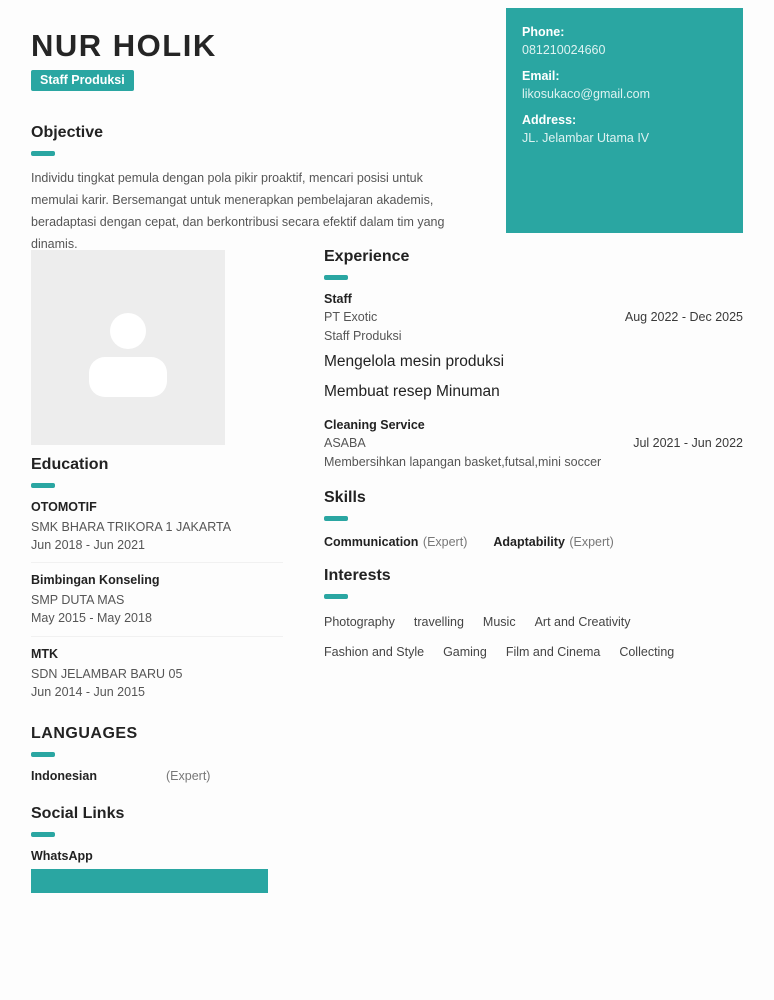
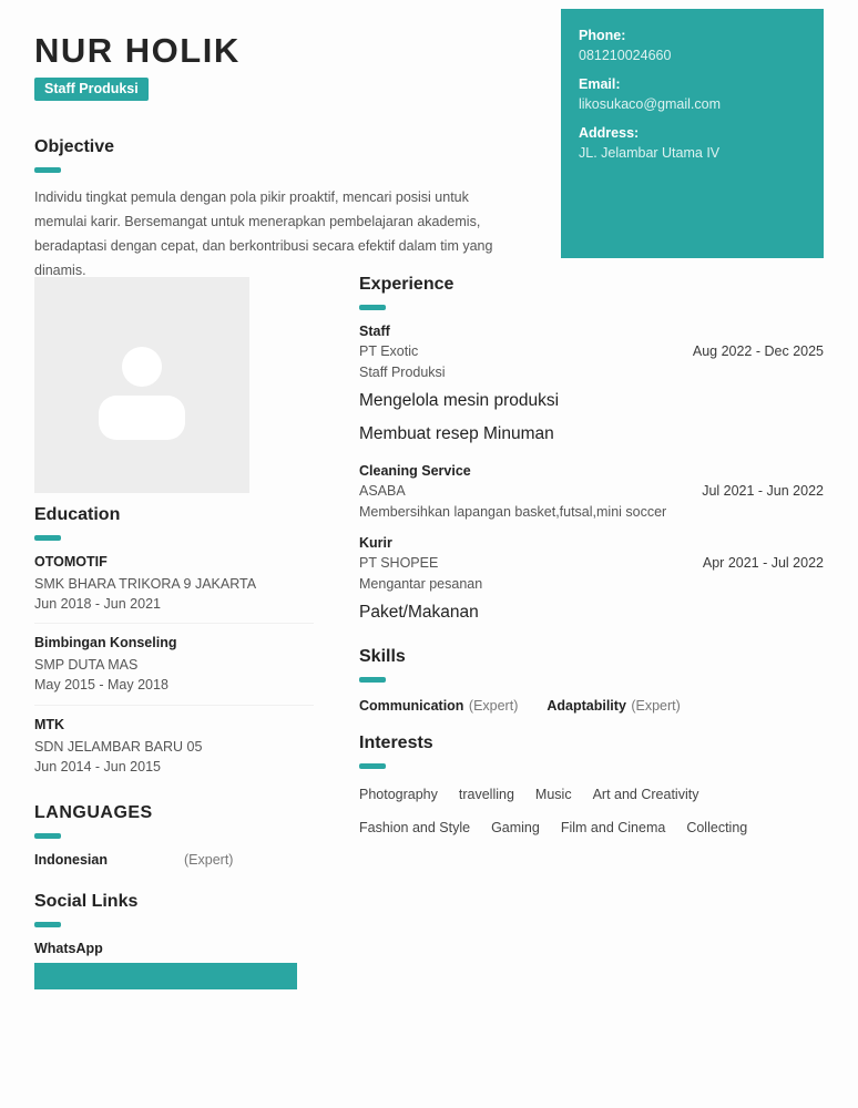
  NUR HOLIK
  Staff Produksi
  Phone:
  081210024660
  Email:
  likosukaco@gmail.com
  Address:
  JL. Jelambar Utama IV
  Objective
  Individu tingkat pemula dengan pola pikir proaktif, mencari posisi untuk memulai karir. Bersemangat untuk menerapkan pembelajaran akademis, beradaptasi dengan cepat, dan berkontribusi secara efektif dalam tim yang dinamis.
  Education
  OTOMOTIF
- SMK BHARA TRIKORA 1 JAKARTA
+ SMK BHARA TRIKORA 9 JAKARTA
  Jun 2018 - Jun 2021
  Bimbingan Konseling
  SMP DUTA MAS
  May 2015 - May 2018
  MTK
  SDN JELAMBAR BARU 05
  Jun 2014 - Jun 2015
  LANGUAGES
  Indonesian
  (Expert)
  Social Links
  WhatsApp
  Experience
  Staff
  PT Exotic
  Aug 2022 - Dec 2025
  Staff Produksi
  Mengelola mesin produksi
  Membuat resep Minuman
  Cleaning Service
  ASABA
  Jul 2021 - Jun 2022
  Membersihkan lapangan basket,futsal,mini soccer
+ Kurir
+ PT SHOPEE
+ Apr 2021 - Jul 2022
+ Mengantar pesanan
+ Paket/Makanan
  Skills
  Communication (Expert)
  Adaptability (Expert)
  Interests
  Photography
  travelling
  Music
  Art and Creativity
  Fashion and Style
  Gaming
  Film and Cinema
  Collecting
